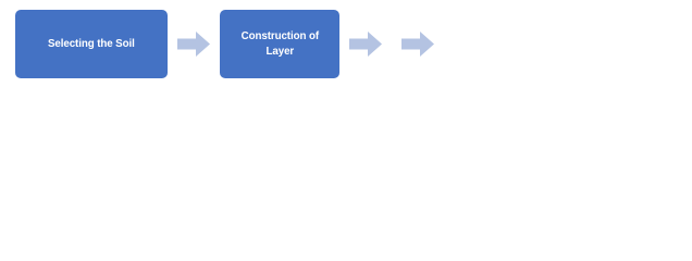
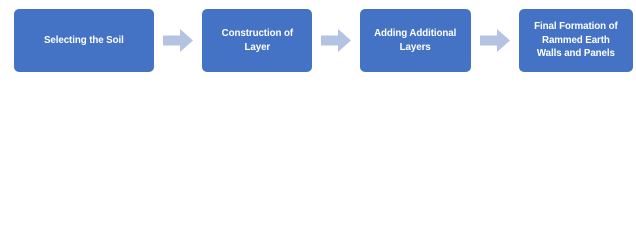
  Selecting the Soil
  Construction of
  Layer
+ Adding Additional
+ Layers
+ Final Formation of
+ Rammed Earth
+ Walls and Panels
